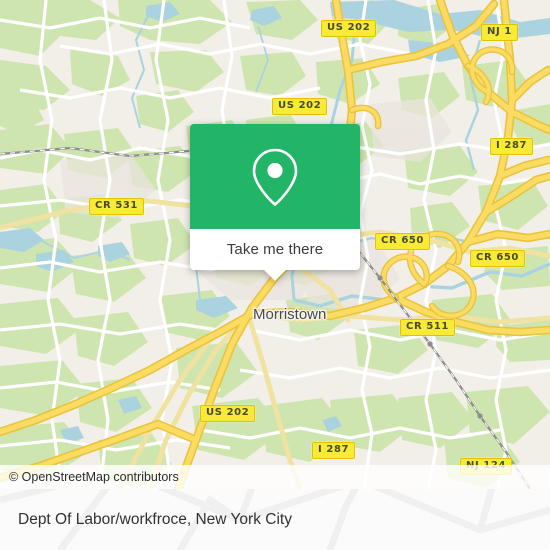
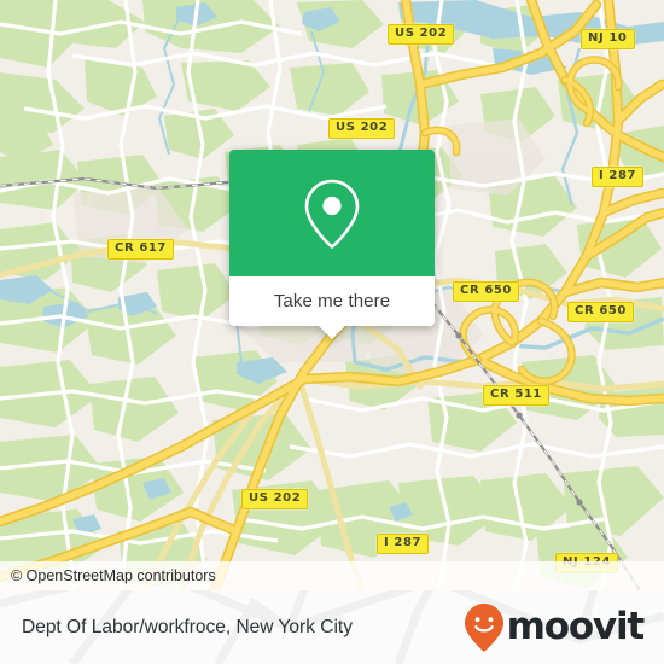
- Morristown
  US 202
- NJ 1
+ NJ 10
  US 202
  I 287
- CR 531
+ CR 617
  CR 650
  CR 650
  CR 511
  US 202
  I 287
  NJ 124
  Take me there
  © OpenStreetMap contributors
  Dept Of Labor/workfroce, New York City
+ moovit
